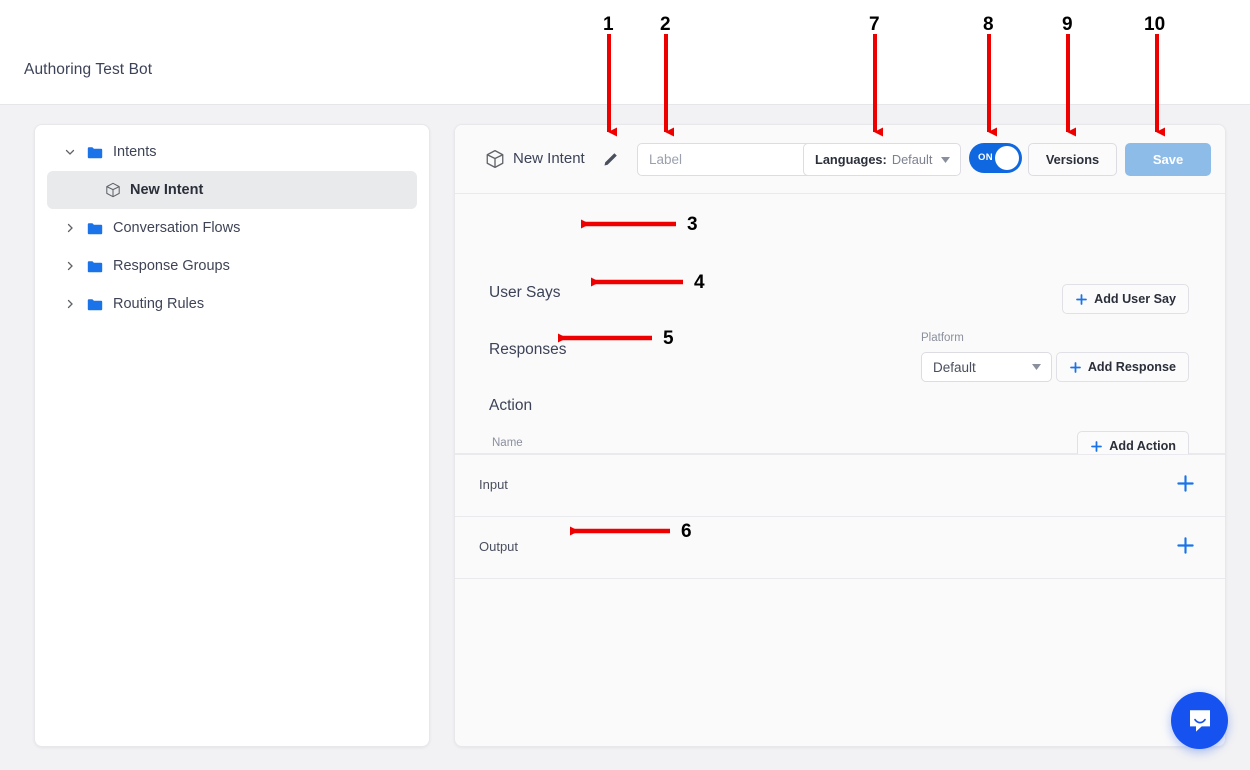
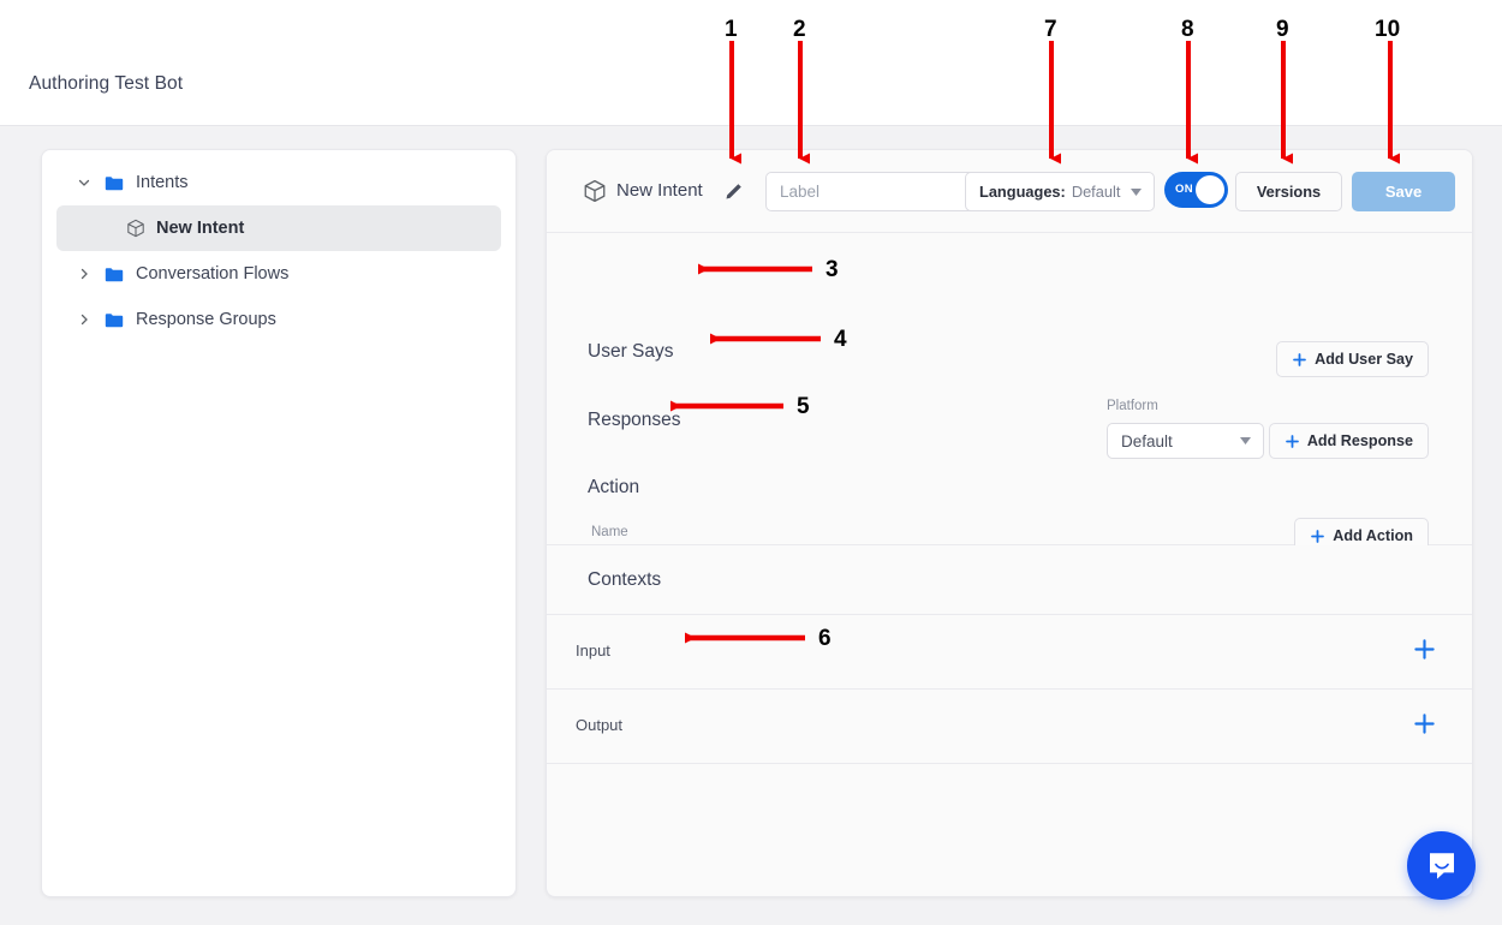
  Authoring Test Bot
  Intents
  New Intent
  Conversation Flows
  Response Groups
- Routing Rules
  New Intent
  Label
  Languages:
  Default
  ON
  Versions
  Save
  User Says
  Add User Say
  Responses
  Platform
  Default
  Add Response
  Action
  Name
  Add Action
+ Contexts
  Input
  Output
  1
  2
  7
  8
  9
  10
  3
  4
  5
  6
